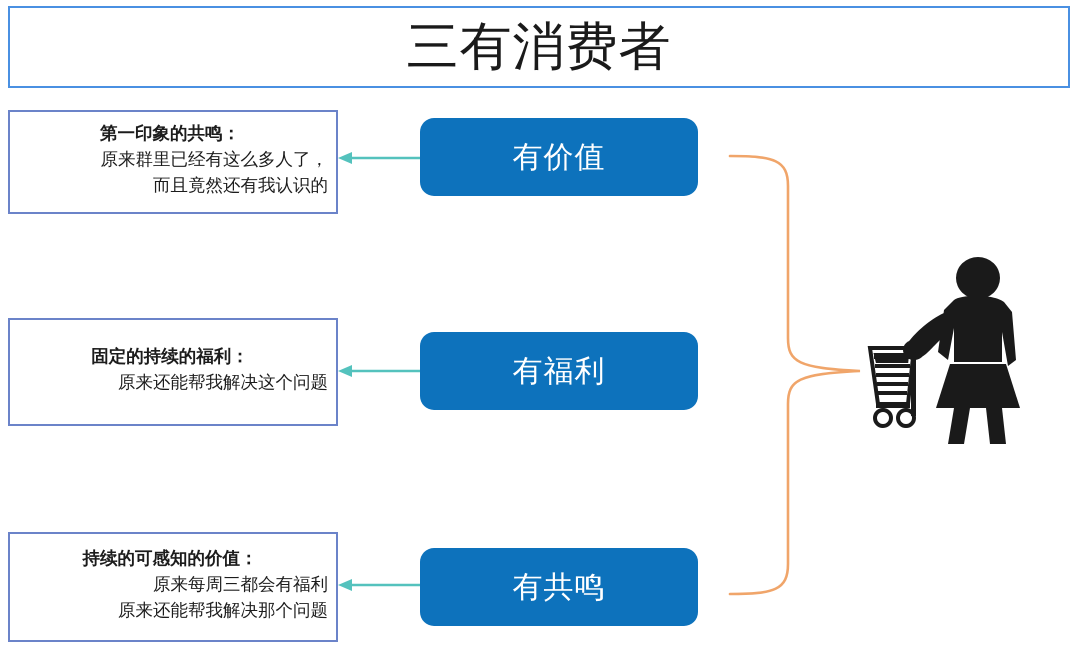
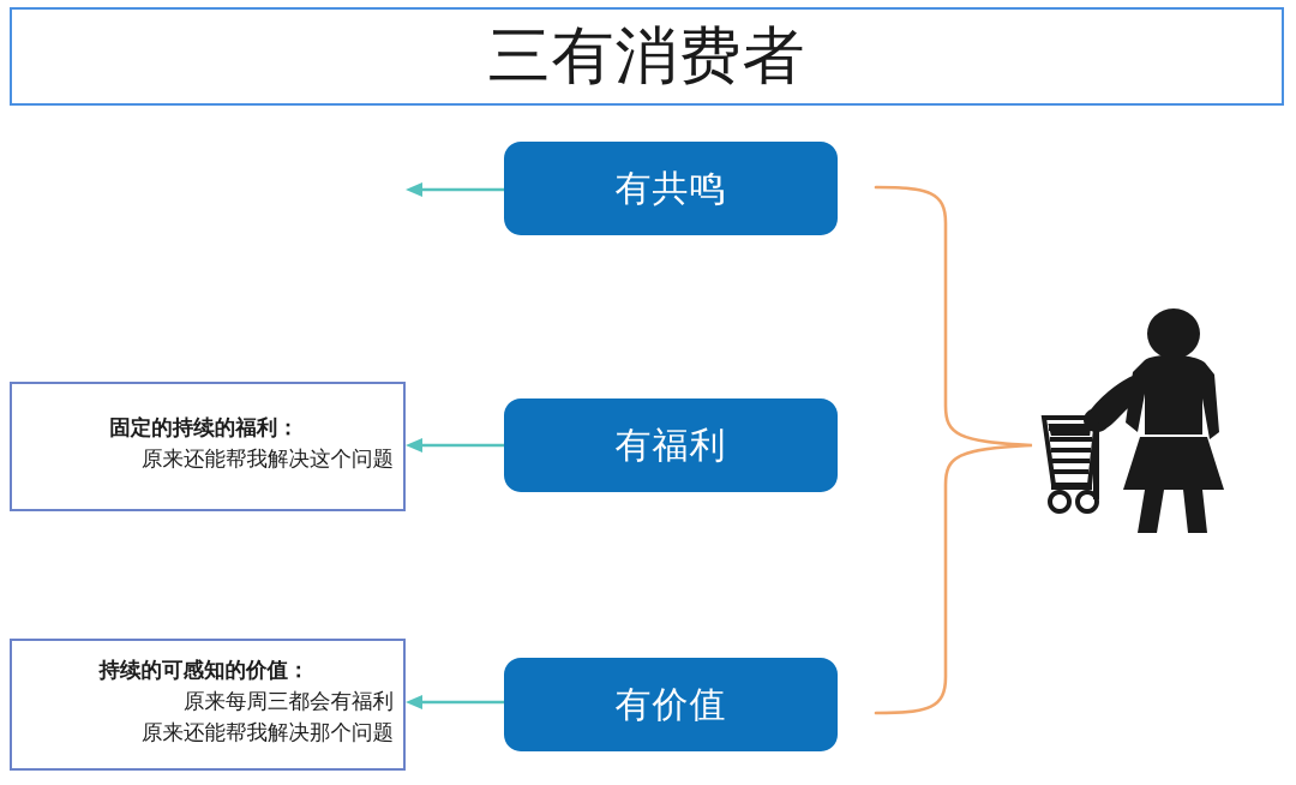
  三有消费者
- 第一印象的共鸣：
- 原来群里已经有这么多人了，
- 而且竟然还有我认识的
  固定的持续的福利：
  原来还能帮我解决这个问题
  持续的可感知的价值：
  原来每周三都会有福利
  原来还能帮我解决那个问题
- 有价值
+ 有共鸣
  有福利
- 有共鸣
+ 有价值
